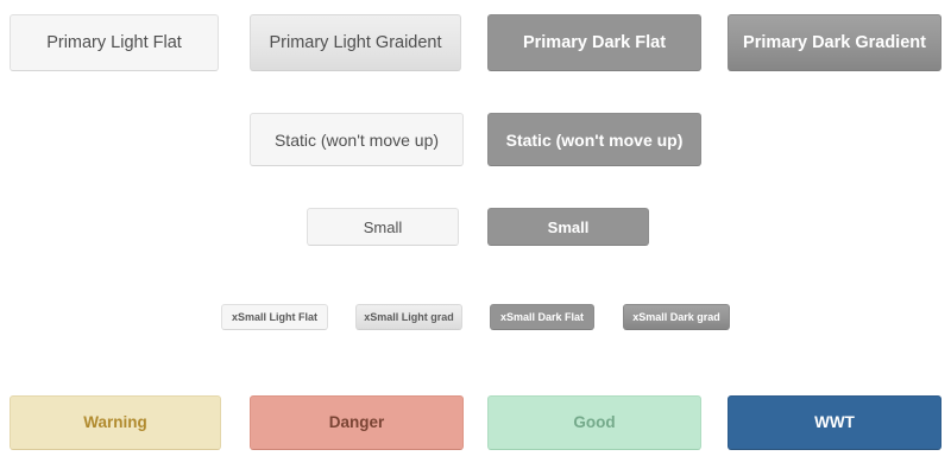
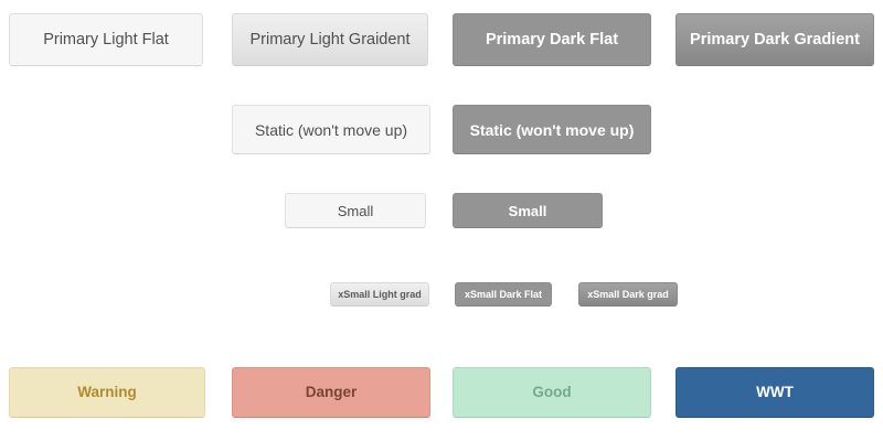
  Primary Light Flat
  Primary Light Graident
  Primary Dark Flat
  Primary Dark Gradient
  Static (won't move up)
  Static (won't move up)
  Small
  Small
- xSmall Light Flat
  xSmall Light grad
  xSmall Dark Flat
  xSmall Dark grad
  Warning
  Danger
  Good
  WWT
